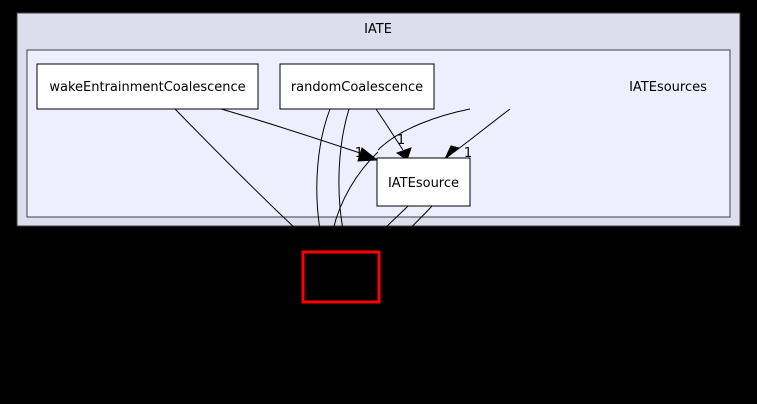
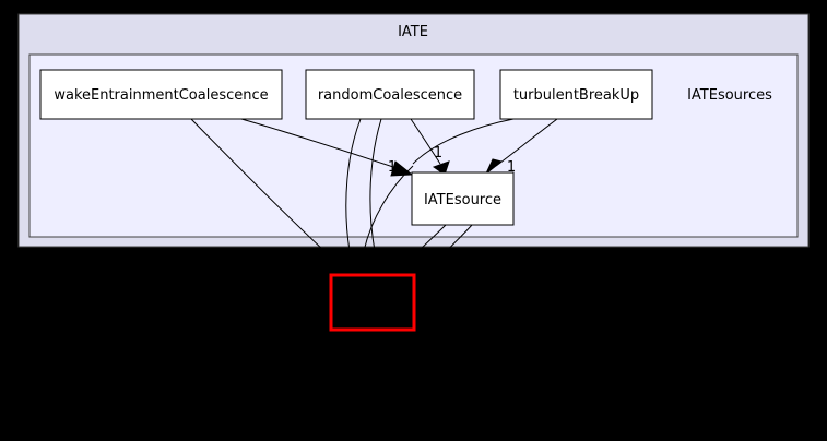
  IATE
  IATEsources
  wakeEntrainmentCoalescence
  randomCoalescence
+ turbulentBreakUp
  IATEsource
  1
  1
  1
